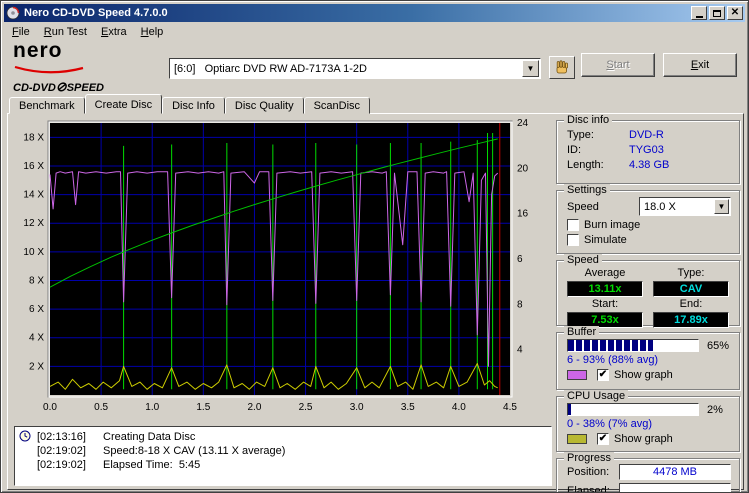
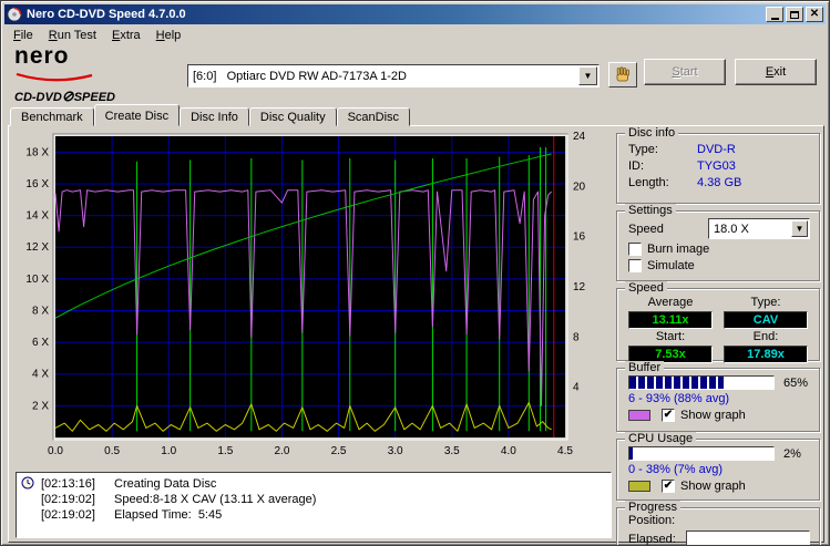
  Nero CD-DVD Speed 4.7.0.0
  ✕
  File
  Run Test
  Extra
  Help
  nero
  CD-DVD⊘SPEED
  [6:0] Optiarc DVD RW AD-7173A 1-2D
  ▼
  Start
  Exit
  Benchmark Create Disc Disc Info Disc Quality ScanDisc
  18 X
  16 X
  14 X
  12 X
  10 X
  8 X
  6 X
  4 X
  2 X
  24
  20
  16
- 6
+ 12
  8
  4
  0.0
  0.5
  1.0
  1.5
  2.0
  2.5
  3.0
  3.5
  4.0
  4.5
  [02:13:16]
  Creating Data Disc
  [02:19:02]
  Speed:8-18 X CAV (13.11 X average)
  [02:19:02]
  Elapsed Time: 5:45
  Disc info
  Type:
  DVD-R
  ID:
  TYG03
  Length:
  4.38 GB
  Settings
  Speed
  18.0 X
  ▼
  Burn image
  Simulate
  Speed
  Average
  Type:
  13.11x
  CAV
  Start:
  End:
  7.53x
  17.89x
  Buffer
  65%
  6 - 93% (88% avg)
  ✔
  Show graph
  CPU Usage
  2%
  0 - 38% (7% avg)
  ✔
  Show graph
  Progress
  Position:
- 4478 MB
  Elapsed:
